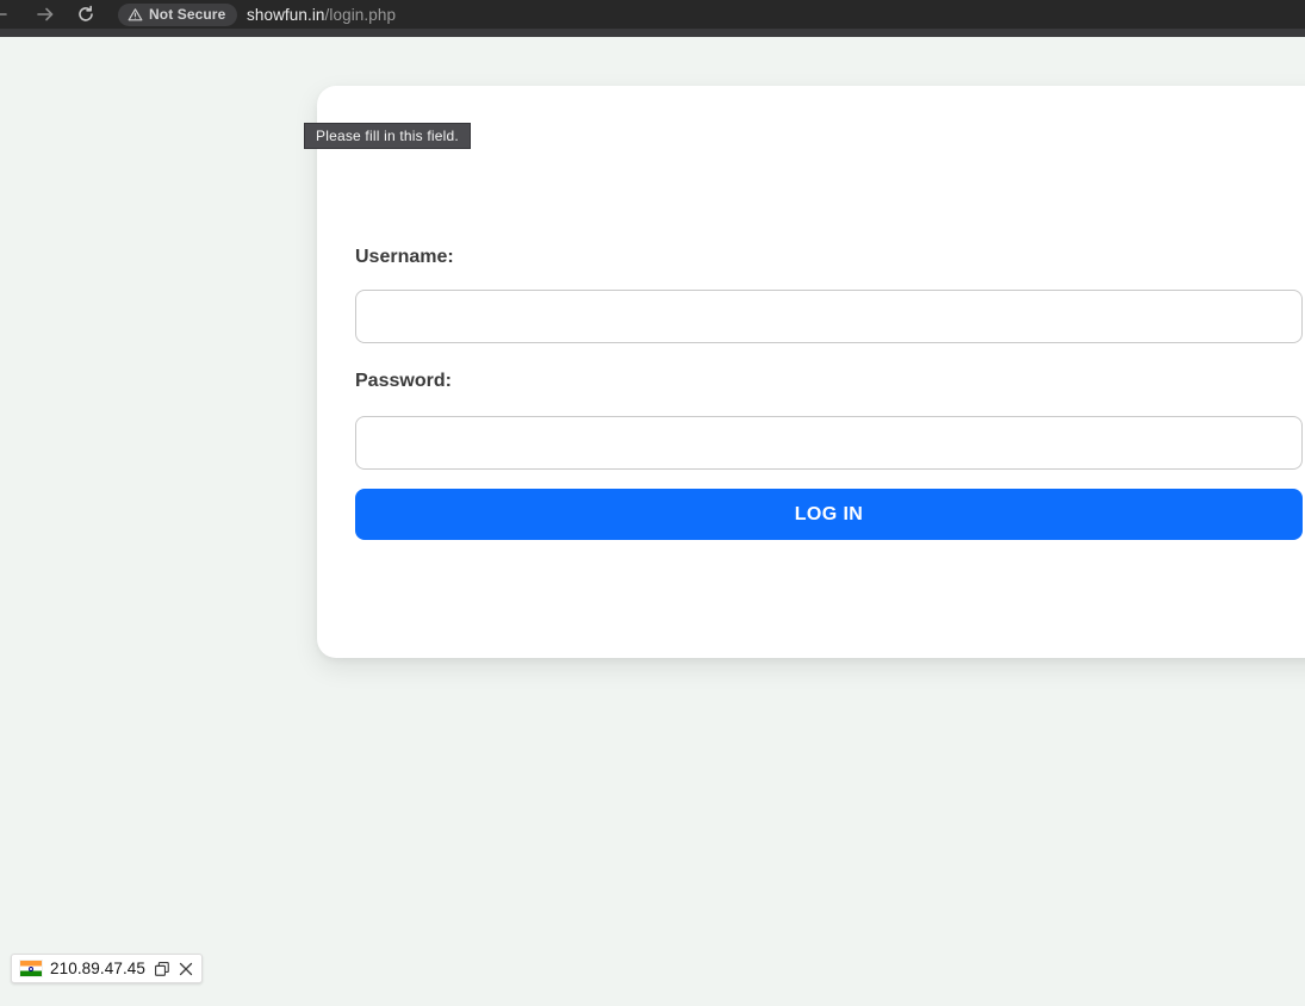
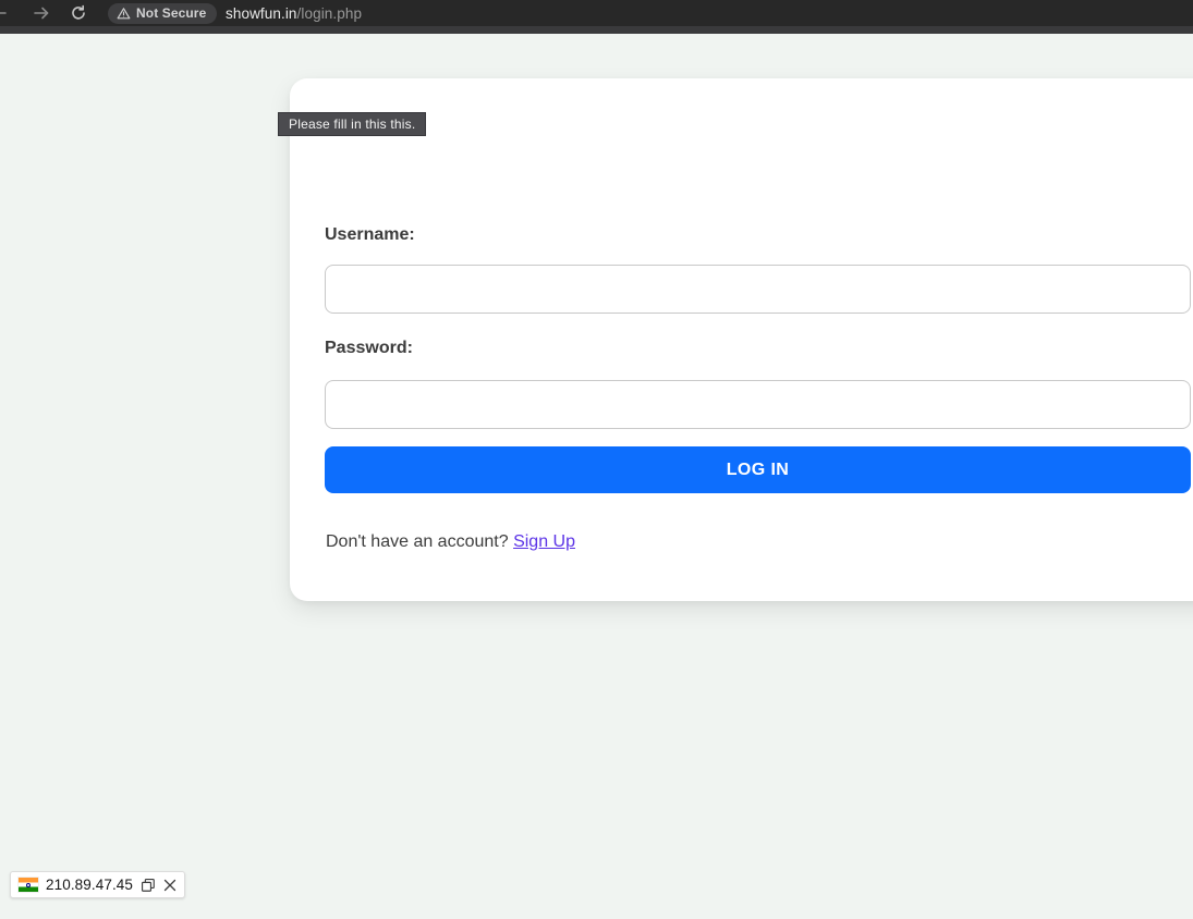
  Not Secure
  showfun.in
  /login.php
  Username:
  Password:
  LOG IN
+ Don't have an account? Sign Up
- Please fill in this field.
+ Please fill in this this.
  210.89.47.45
